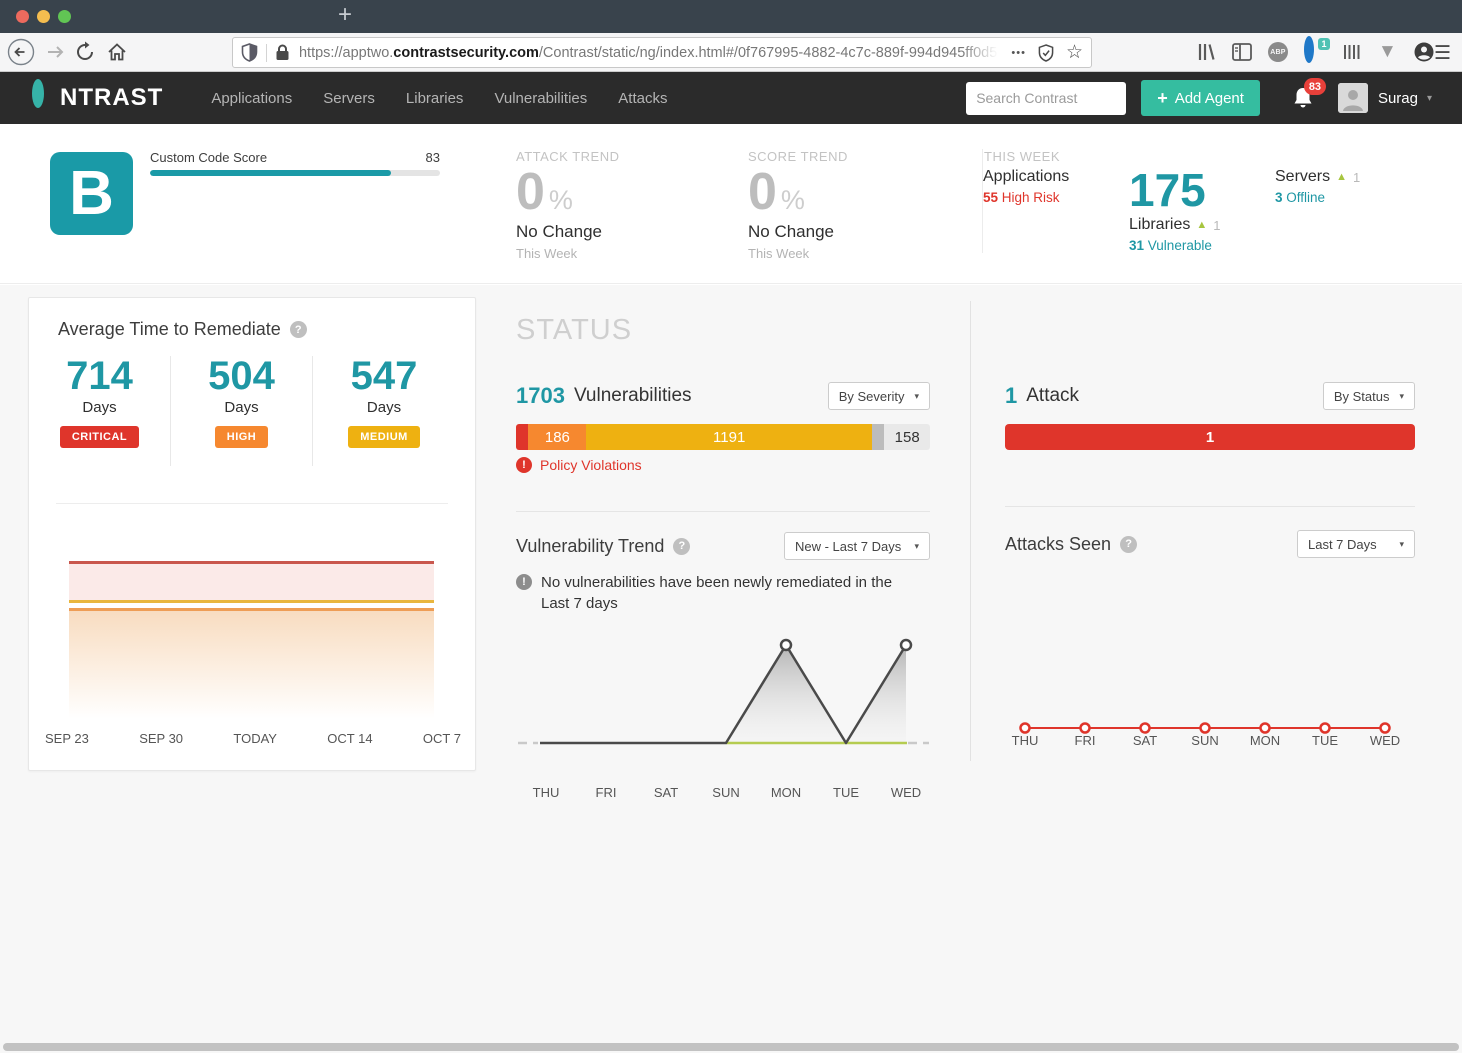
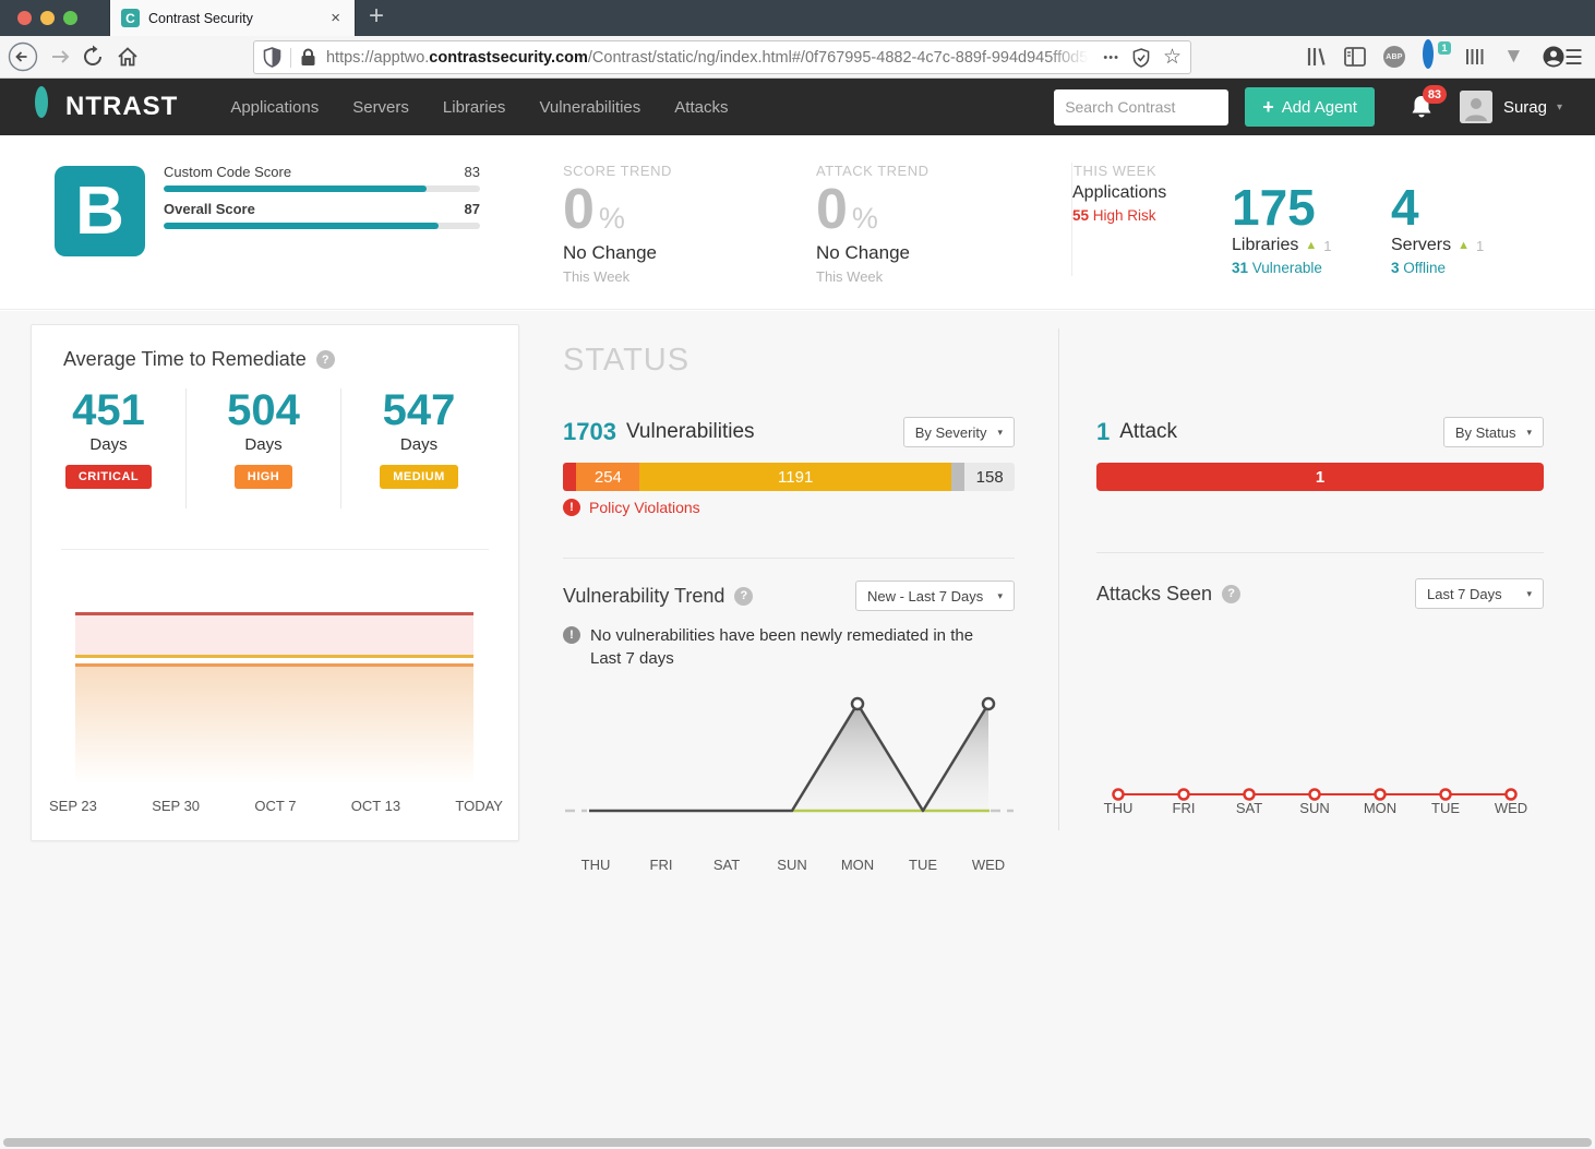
+ C
+ Contrast Security
+ ×
  +
  https://apptwo.contrastsecurity.com/Contrast/static/ng/index.html#/0f767995-4882-4c7c-889f-994d94
  •••
  ☆
  1
  ▼
  ☰
  NTRAST
  Applications
  Servers
  Libraries
  Vulnerabilities
  Attacks
  Search Contrast
  +
  Add Agent
  83
  Surag
  ▾
  B
  Custom Code Score
  83
+ Overall Score
+ 87
- ATTACK TREND
+ SCORE TREND
  0 %
  No Change
  This Week
- SCORE TREND
+ ATTACK TREND
  0 %
  No Change
  This Week
  THIS WEEK
  Applications
  55 High Risk
  175
  Libraries
  ▲
  1
  31 Vulnerable
+ 4
  Servers
  ▲
  1
  3 Offline
  Average Time to Remediate
  ?
- 714
+ 451
  Days
  CRITICAL
  504
  Days
  HIGH
  547
  Days
  MEDIUM
  SEP 23
  SEP 30
- TODAY
+ OCT 7
- OCT 14
+ OCT 13
- OCT 7
+ TODAY
  STATUS
  1703
  Vulnerabilities
  By Severity
  ▾
- 186
+ 254
  1191
  158
  !
  Policy Violations
  Vulnerability Trend
  ?
  New - Last 7 Days
  ▾
  !
  No vulnerabilities have been newly remediated in the Last 7 days
  THU
  FRI
  SAT
  SUN
  MON
  TUE
  WED
  1
  Attack
  By Status
  ▾
  1
  Attacks Seen
  ?
  Last 7 Days
  ▾
  THU
  FRI
  SAT
  SUN
  MON
  TUE
  WED
